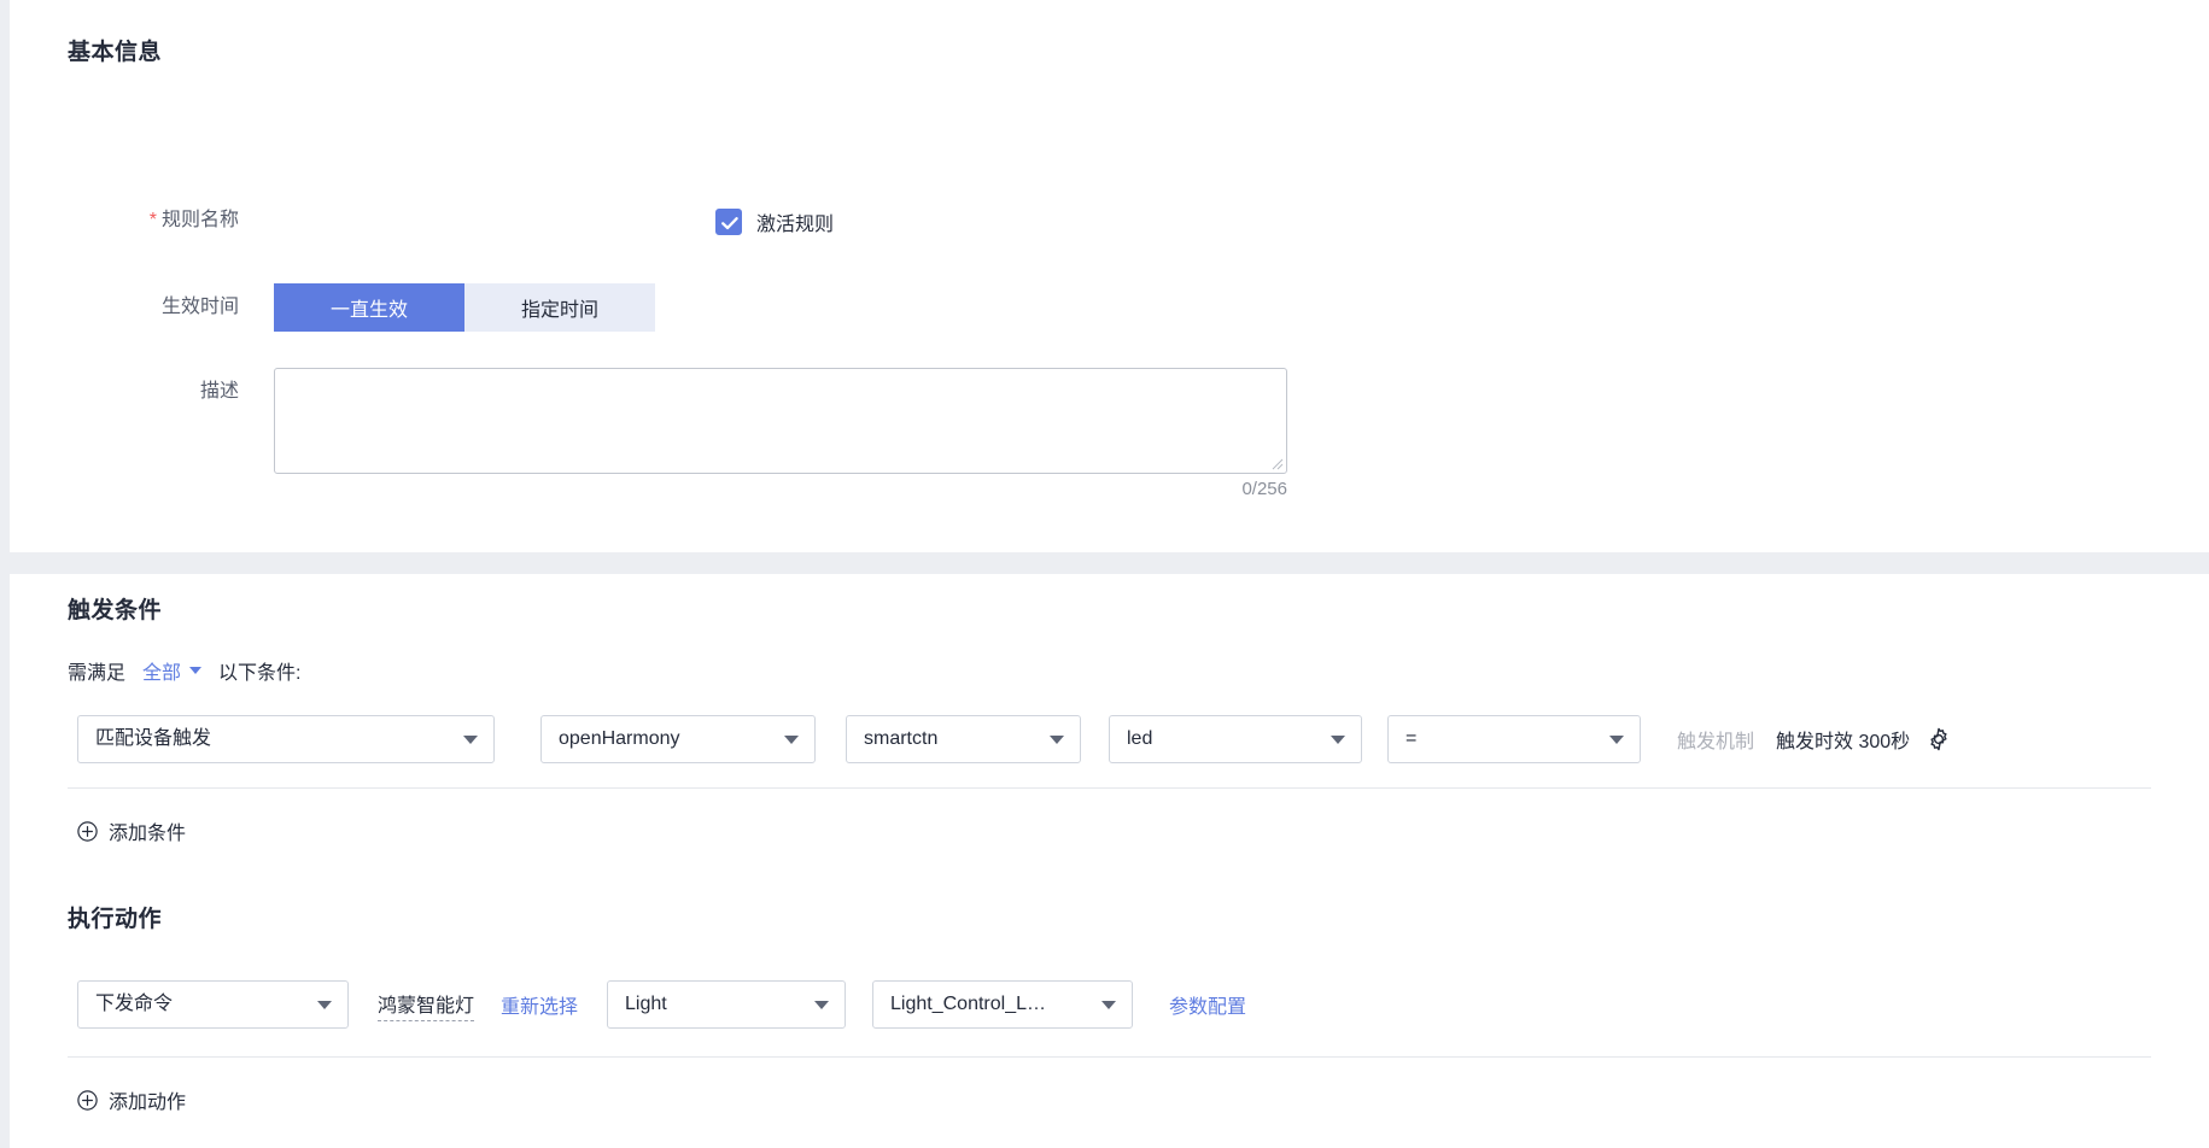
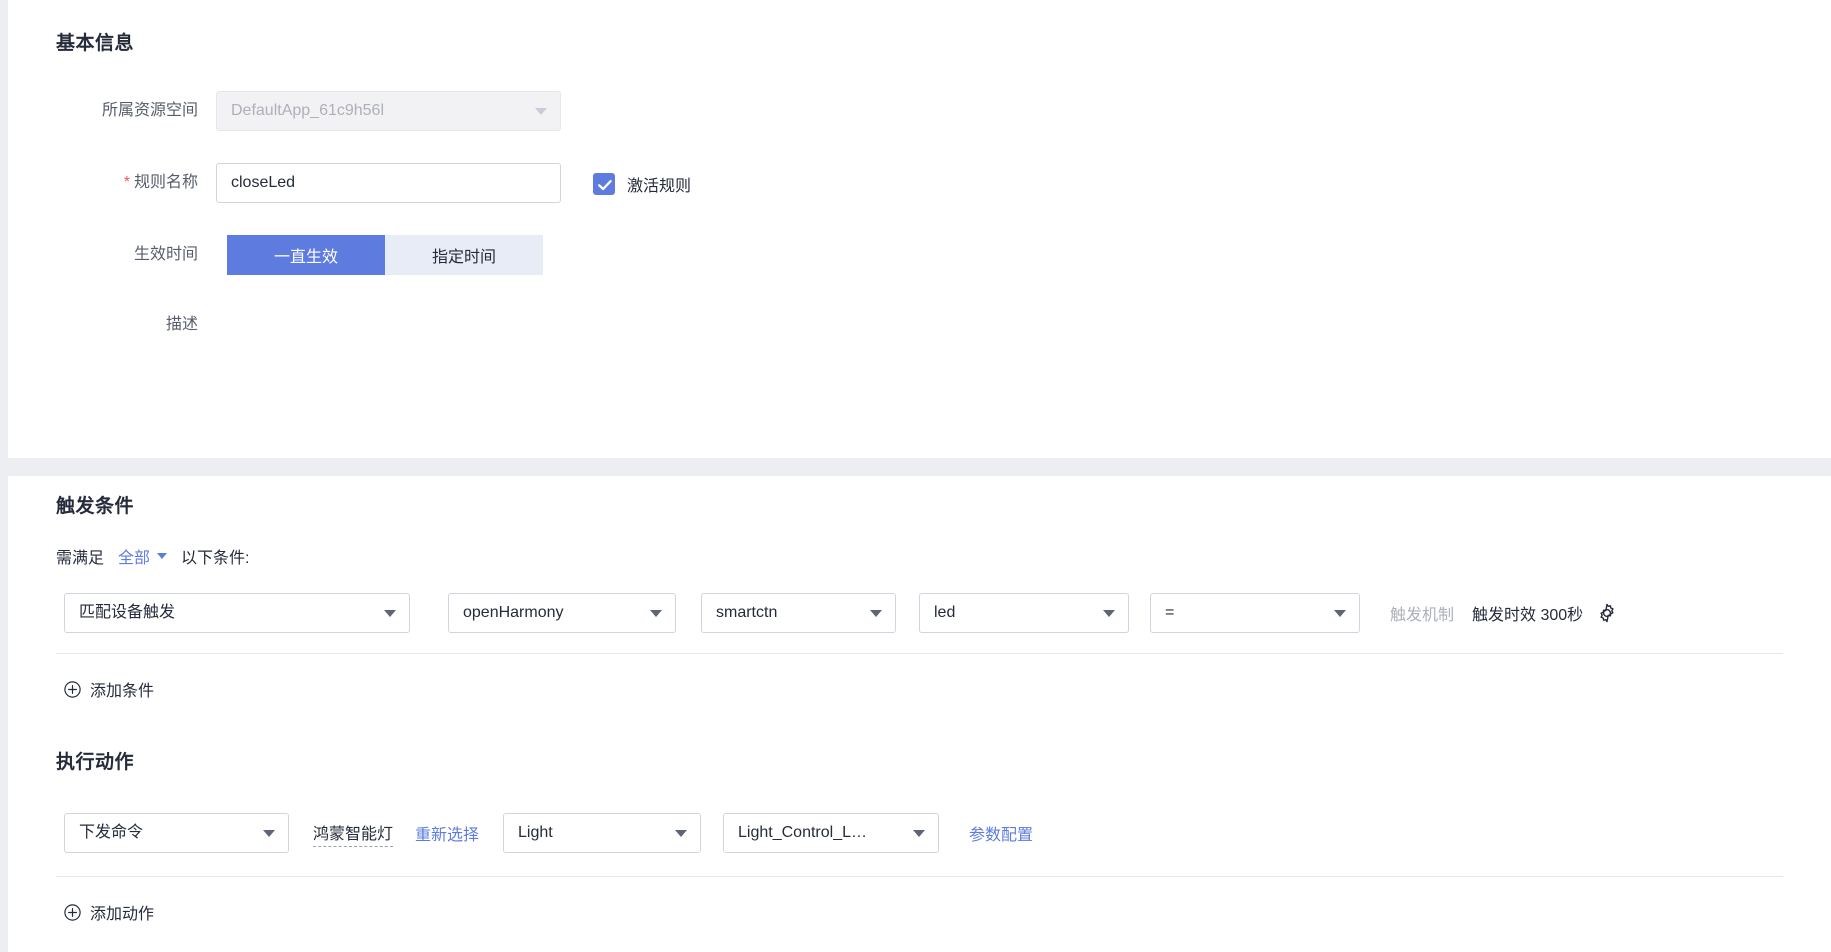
  基本信息
+ 所属资源空间
+ DefaultApp_61c9h56l
  * 规则名称
+ closeLed
  激活规则
  生效时间
  一直生效
  指定时间
  描述
- 0/256
  触发条件
  需满足
  全部
  以下条件:
  匹配设备触发
  openHarmony
  smartctn
  led
  =
  触发机制
  触发时效 300秒
  添加条件
  执行动作
  下发命令
  鸿蒙智能灯
  重新选择
  Light
  Light_Control_L…
  参数配置
  添加动作
